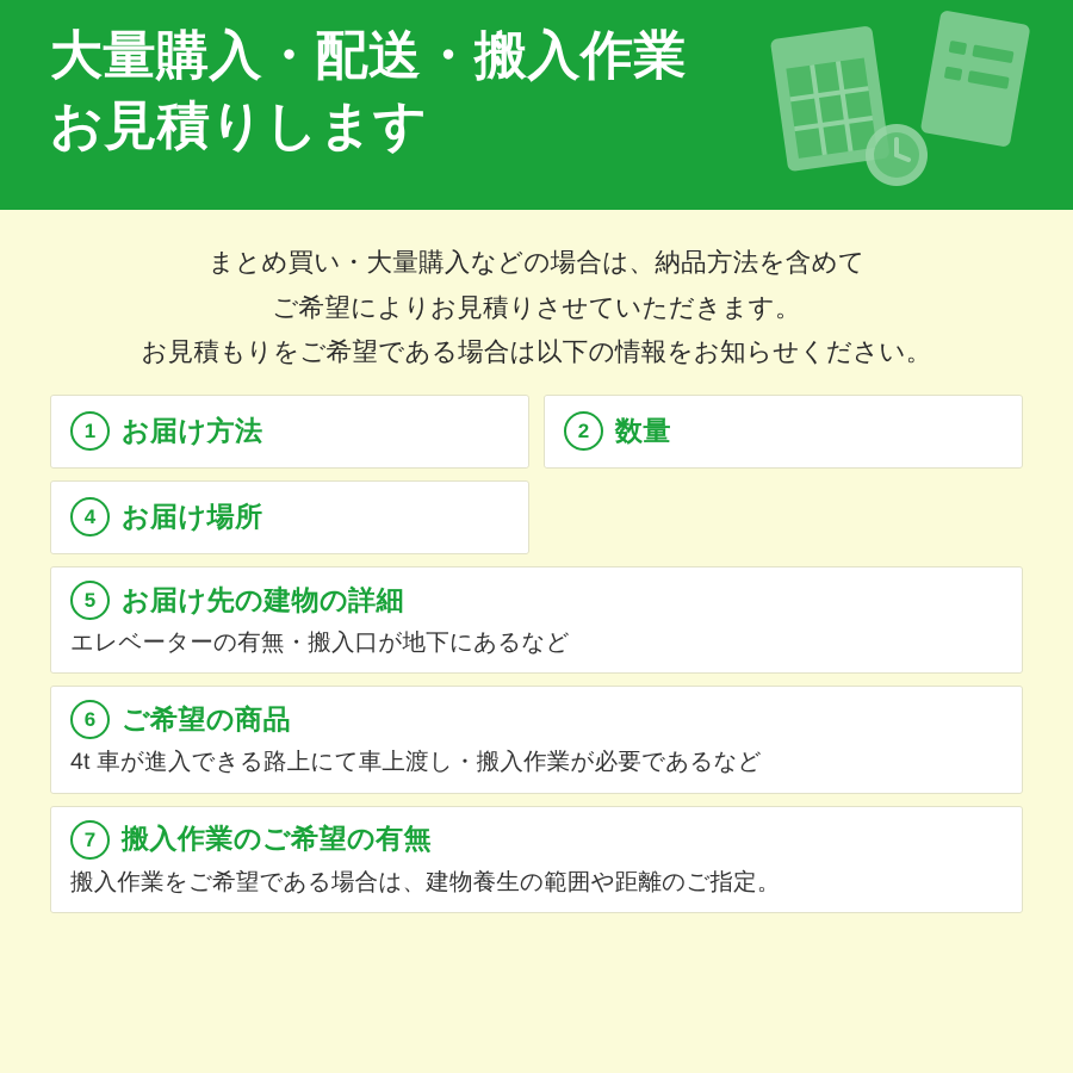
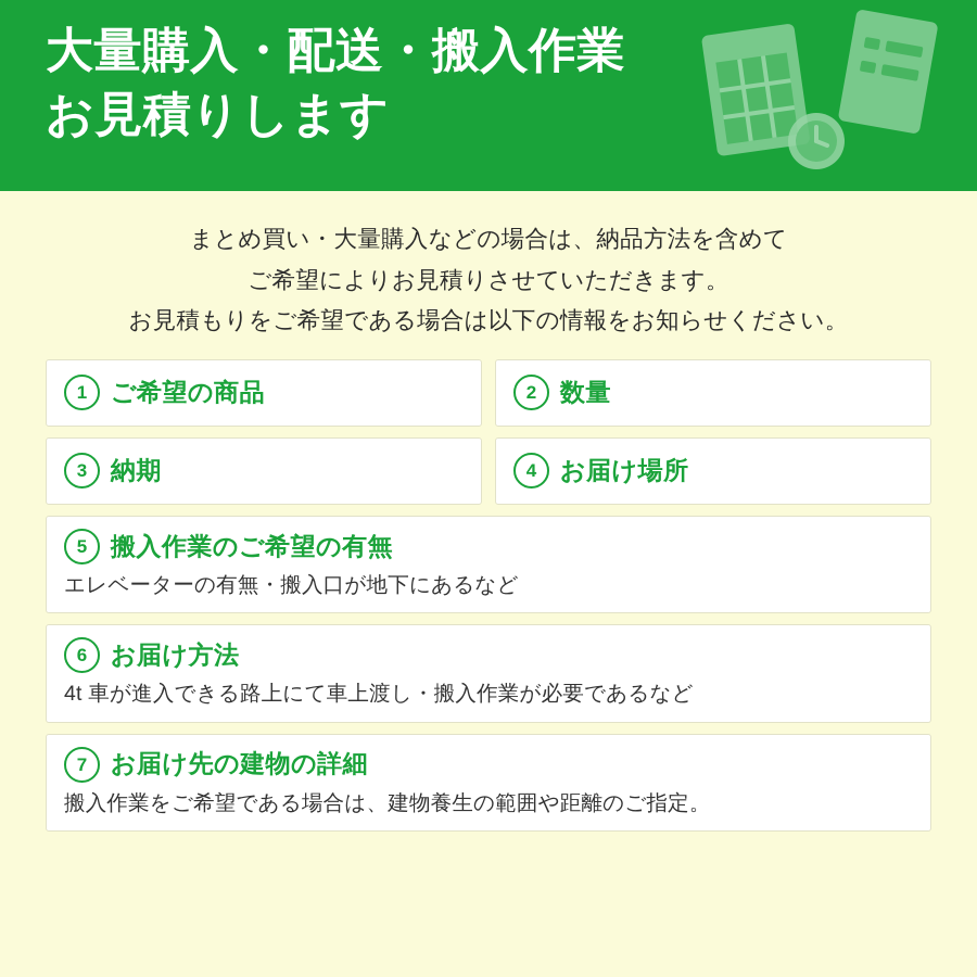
  大量購入・配送・搬入作業
  お見積りします
  まとめ買い・大量購入などの場合は、納品方法を含めて
  ご希望によりお見積りさせていただきます。
  お見積もりをご希望である場合は以下の情報をお知らせください。
  1
- お届け方法
+ ご希望の商品
  2
  数量
+ 3
+ 納期
  4
  お届け場所
  5
- お届け先の建物の詳細
+ 搬入作業のご希望の有無
  エレベーターの有無・搬入口が地下にあるなど
  6
- ご希望の商品
+ お届け方法
  4t 車が進入できる路上にて車上渡し・搬入作業が必要であるなど
  7
- 搬入作業のご希望の有無
+ お届け先の建物の詳細
  搬入作業をご希望である場合は、建物養生の範囲や距離のご指定。
